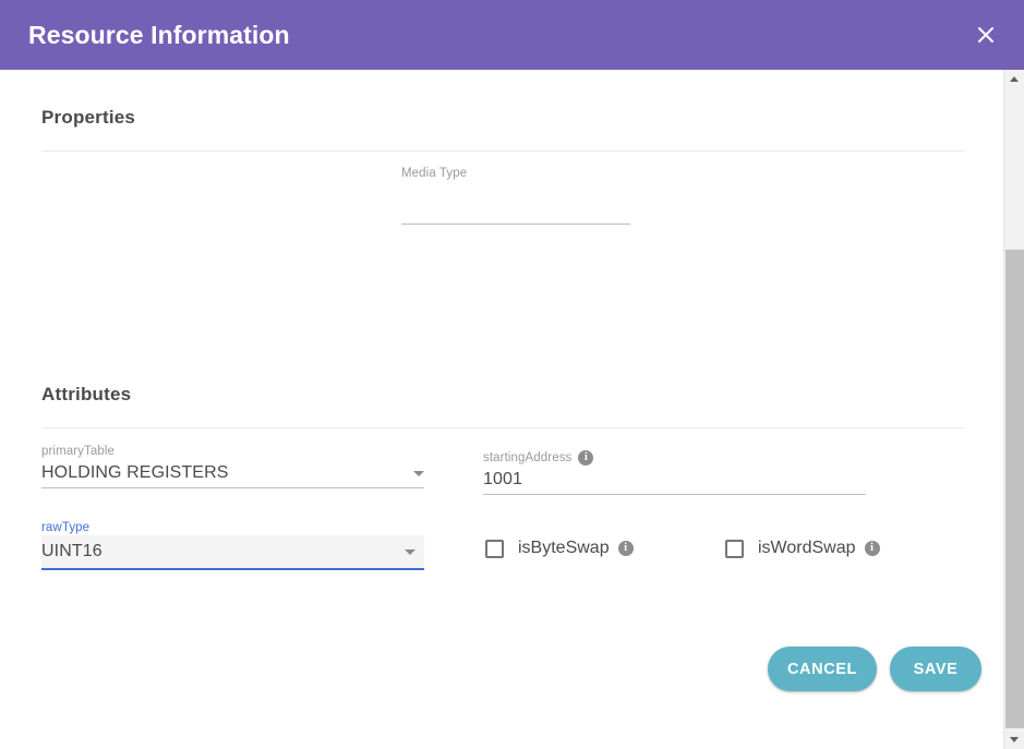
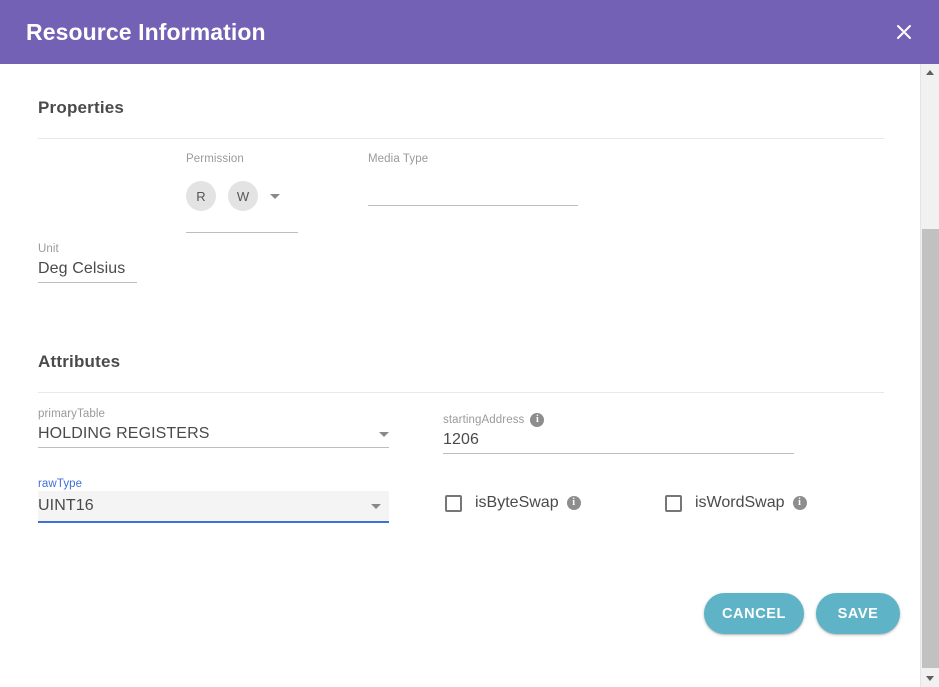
  Resource Information
  Properties
+ Permission
+ R
+ W
  Media Type
+ Unit
+ Deg Celsius
  Attributes
  primaryTable
  HOLDING REGISTERS
  startingAddress i
- 1001
+ 1206
  rawType
  UINT16
  isByteSwap
  i
  isWordSwap
  i
  CANCEL
  SAVE
